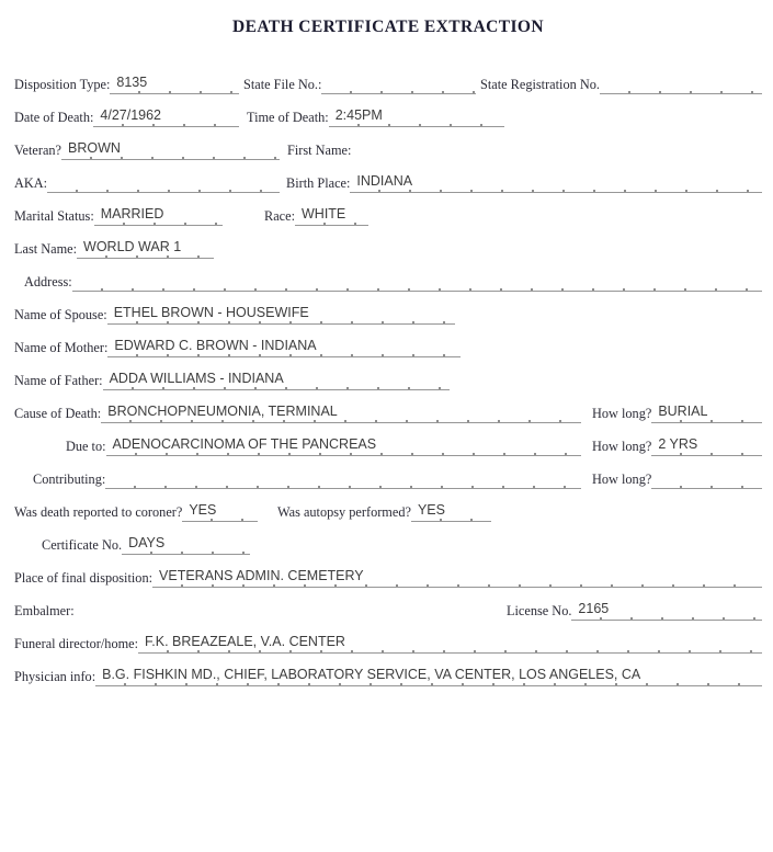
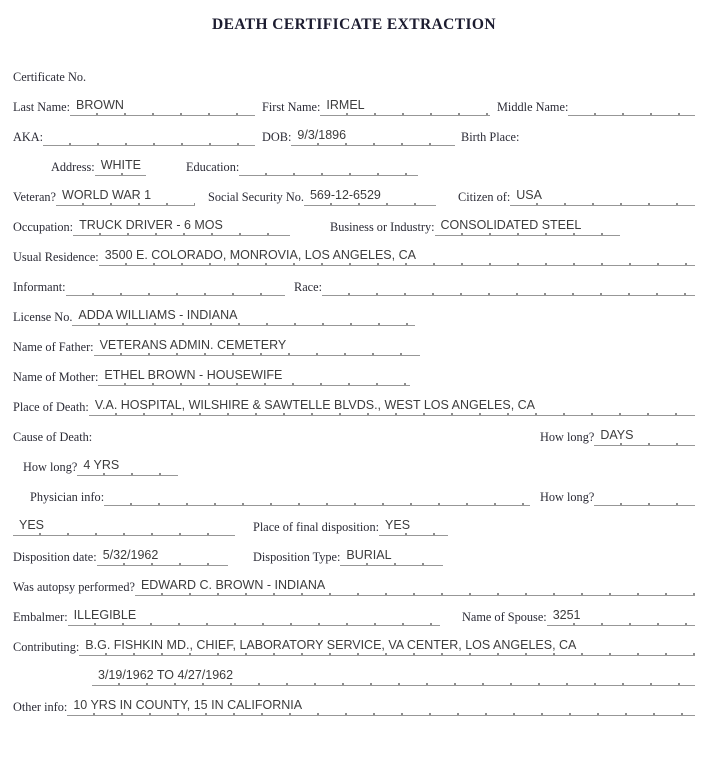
  DEATH CERTIFICATE EXTRACTION
- Disposition Type:
+ Certificate No.
- 8135
- State File No.:
- State Registration No.
- Date of Death:
- 4/27/1962
- Time of Death:
- 2:45PM
- Veteran?
+ Last Name:
  BROWN
  First Name:
+ IRMEL
+ Middle Name:
  AKA:
+ DOB:
+ 9/3/1896
  Birth Place:
- INDIANA
- Marital Status:
- MARRIED
- Race:
+ Address:
  WHITE
+ Education:
- Last Name:
+ Veteran?
  WORLD WAR 1
+ Social Security No.
+ 569-12-6529
+ Citizen of:
+ USA
+ Occupation:
+ TRUCK DRIVER - 6 MOS
+ Business or Industry:
+ CONSOLIDATED STEEL
+ Usual Residence:
+ 3500 E. COLORADO, MONROVIA, LOS ANGELES, CA
+ Informant:
- Address:
+ Race:
- Name of Spouse:
+ License No.
- ETHEL BROWN - HOUSEWIFE
+ ADDA WILLIAMS - INDIANA
- Name of Mother:
+ Name of Father:
- EDWARD C. BROWN - INDIANA
+ VETERANS ADMIN. CEMETERY
- Name of Father:
+ Name of Mother:
- ADDA WILLIAMS - INDIANA
+ ETHEL BROWN - HOUSEWIFE
+ Place of Death:
+ V.A. HOSPITAL, WILSHIRE & SAWTELLE BLVDS., WEST LOS ANGELES, CA
  Cause of Death:
- BRONCHOPNEUMONIA, TERMINAL
  How long?
- BURIAL
+ DAYS
- Due to:
- ADENOCARCINOMA OF THE PANCREAS
  How long?
- 2 YRS
+ 4 YRS
- Contributing:
+ Physician info:
  How long?
- Was death reported to coroner?
  YES
- Was autopsy performed?
+ Place of final disposition:
  YES
+ Disposition date:
+ 5/32/1962
- Certificate No.
+ Disposition Type:
- DAYS
+ BURIAL
- Place of final disposition:
+ Was autopsy performed?
- VETERANS ADMIN. CEMETERY
+ EDWARD C. BROWN - INDIANA
  Embalmer:
+ ILLEGIBLE
- License No.
+ Name of Spouse:
- 2165
+ 3251
- Funeral director/home:
- F.K. BREAZEALE, V.A. CENTER
- Physician info:
+ Contributing:
  B.G. FISHKIN MD., CHIEF, LABORATORY SERVICE, VA CENTER, LOS ANGELES, CA
+ 3/19/1962 TO 4/27/1962
+ Other info:
+ 10 YRS IN COUNTY, 15 IN CALIFORNIA
